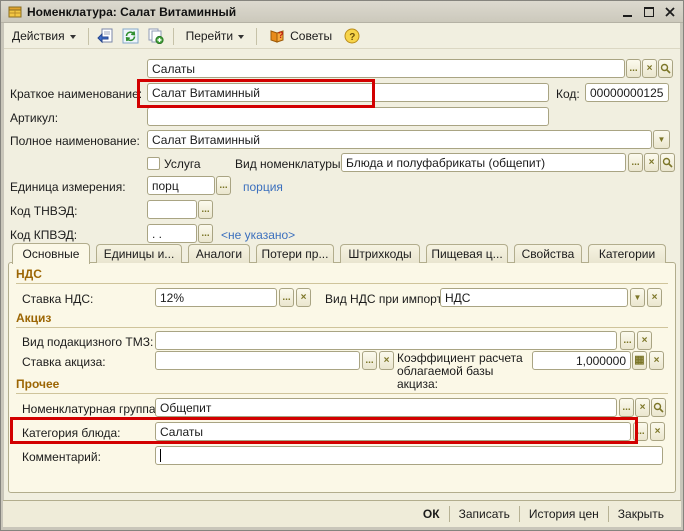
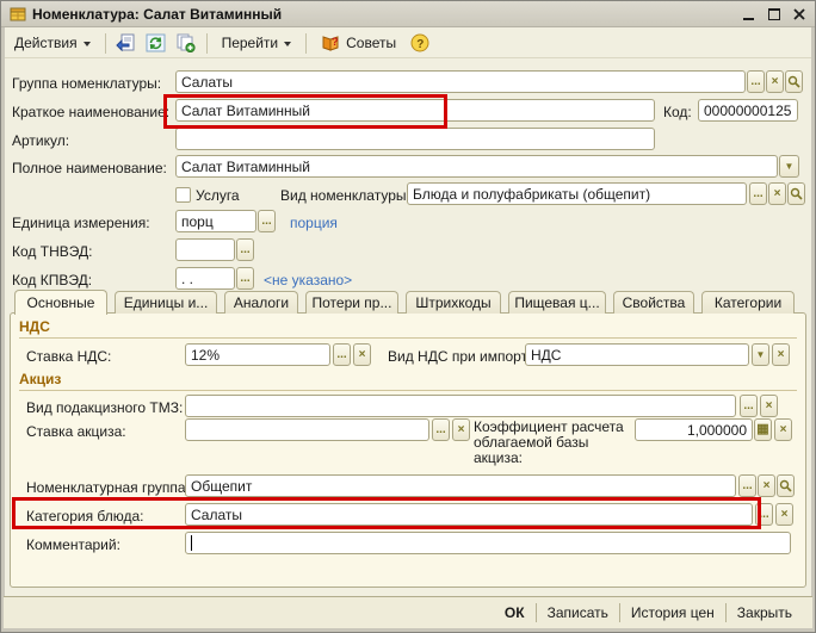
  Номенклатура: Салат Витаминный
  Действия
  Перейти
  ?
  Советы
  ?
+ Группа номенклатуры:
  Салаты
  ...
  ×
  Краткое наименование:
  Салат Витаминный
  Код:
  00000000125
  Артикул:
  Полное наименование:
  Салат Витаминный
  ▼
  Услуга
  Вид номенклатуры
  Блюда и полуфабрикаты (общепит)
  ...
  ×
  Единица измерения:
  порц
  ...
  порция
  Код ТНВЭД:
  ...
  Код КПВЭД:
  . .
  ...
  <не указано>
  Основные
  Единицы и...
  Аналоги
  Потери пр...
  Штрихкоды
  Пищевая ц...
  Свойства
  Категории
  НДС
  Ставка НДС:
  12%
  ...
  ×
  Вид НДС при импор
  НДС
  ▼
  ×
  Акциз
  Вид подакцизного ТМЗ:
  ...
  ×
  Ставка акциза:
  ...
  ×
  Коэффициент расчета облагаемой базы акциза:
  1,000000
  ▦
  ×
- Прочее
  Номенклатурная группа
  Общепит
  ...
  ×
  Категория блюда:
  Салаты
  ...
  ×
  Комментарий:
  ОК
  Записать
  История цен
  Закрыть
